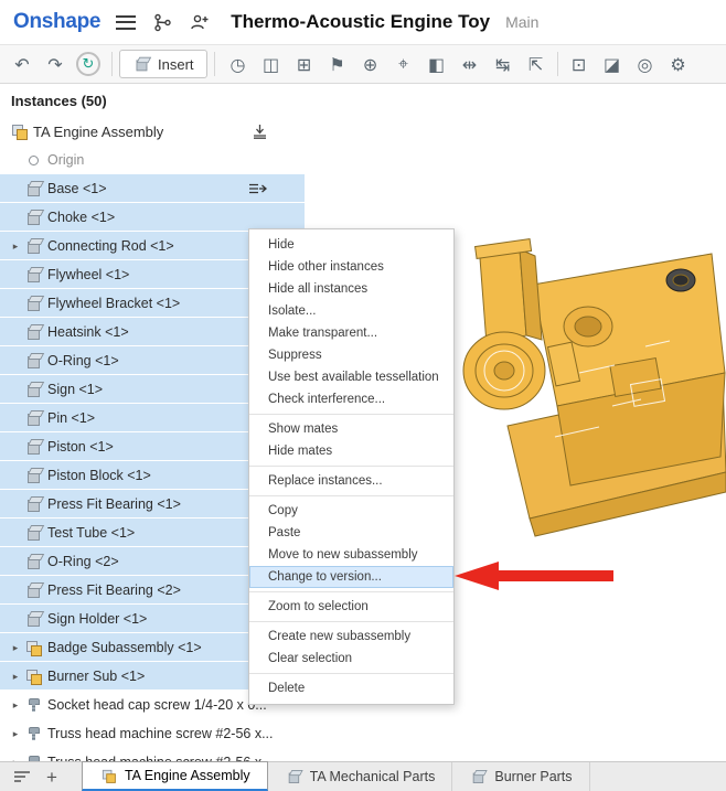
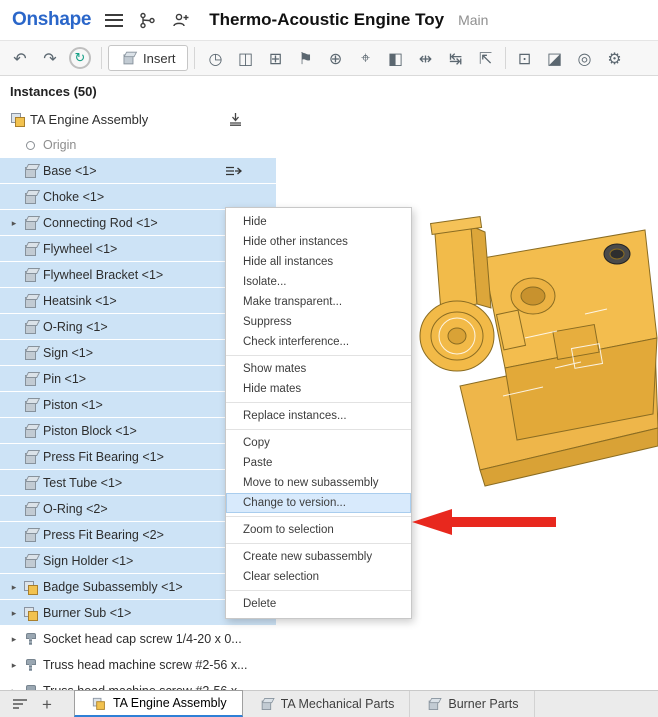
  Onshape
  Thermo-Acoustic Engine Toy
  Main
  ↶
  ↷
  ↻
  Insert
  ◷
  ◫
  ⊞
  ⚑
  ⊕
  ⌖
  ◧
  ⇹
  ↹
  ⇱
  ⊡
  ◪
  ◎
  ⚙
  Instances (50)
  TA Engine Assembly
  Origin
  Base <1>
  Choke <1>
  ▸
  Connecting Rod <1>
  Flywheel <1>
  Flywheel Bracket <1>
  Heatsink <1>
  O-Ring <1>
  Sign <1>
  Pin <1>
  Piston <1>
  Piston Block <1>
  Press Fit Bearing <1>
  Test Tube <1>
  O-Ring <2>
  Press Fit Bearing <2>
  Sign Holder <1>
  ▸
  Badge Subassembly <1>
  ▸
  Burner Sub <1>
  ▸
  Socket head cap screw 1/4-20 x 0...
  ▸
  Truss head machine screw #2-56 x...
  Hide
  Hide other instances
  Hide all instances
  Isolate...
  Make transparent...
  Suppress
- Use best available tessellation
  Check interference...
  Show mates
  Hide mates
  Replace instances...
  Copy
  Paste
  Move to new subassembly
  Change to version...
  Zoom to selection
  Create new subassembly
  Clear selection
  Delete
  +
  TA Engine Assembly
  TA Mechanical Parts
  Burner Parts
